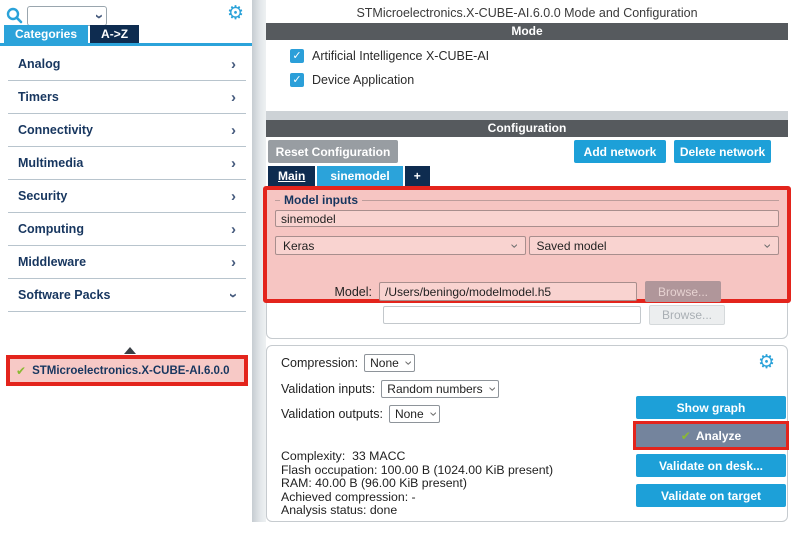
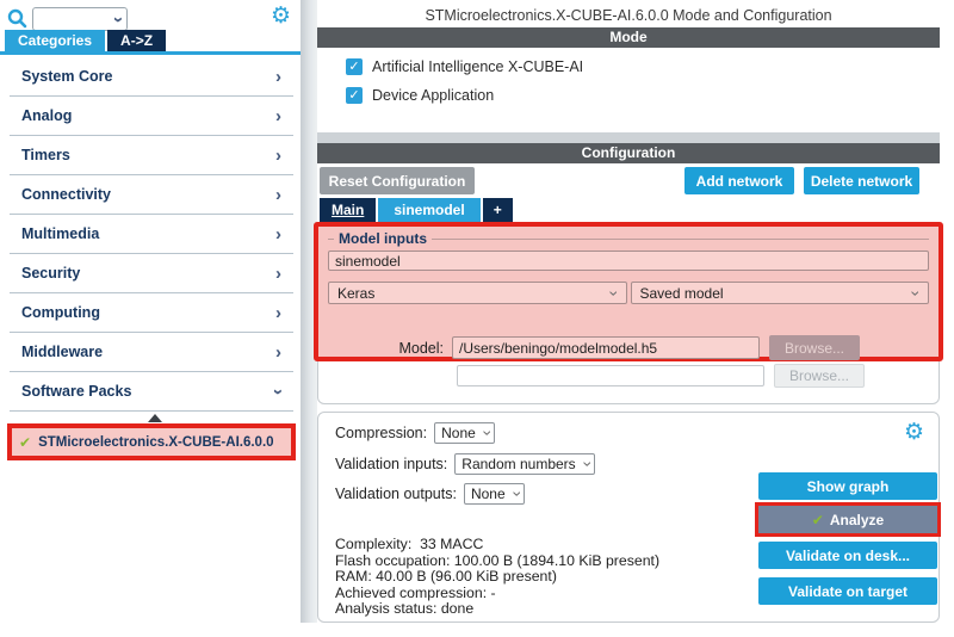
  ⚙
  Categories
  A->Z
+ System Core
  Analog
  Timers
  Connectivity
  Multimedia
  Security
  Computing
  Middleware
  Software Packs
  ✔
  STMicroelectronics.X-CUBE-AI.6.0.0
  STMicroelectronics.X-CUBE-AI.6.0.0 Mode and Configuration
  Mode
  ✓
  Artificial Intelligence X-CUBE-AI
  ✓
  Device Application
  Configuration
  Reset Configuration
  Add network
  Delete network
  Main
  sinemodel
  +
  Model inputs
  sinemodel
  Keras
  Saved model
  Model:
  /Users/beningo/modelmodel.h5
  Browse...
  Browse...
  Compression:
  None
  ⚙
  Validation inputs:
  Random numbers
  Validation outputs:
  None
  Show graph
  ✔ Analyze
  Validate on desk...
  Validate on target
  Complexity: 33 MACC
- Flash occupation: 100.00 B (1024.00 KiB present)
+ Flash occupation: 100.00 B (1894.10 KiB present)
  RAM: 40.00 B (96.00 KiB present)
  Achieved compression: -
  Analysis status: done
